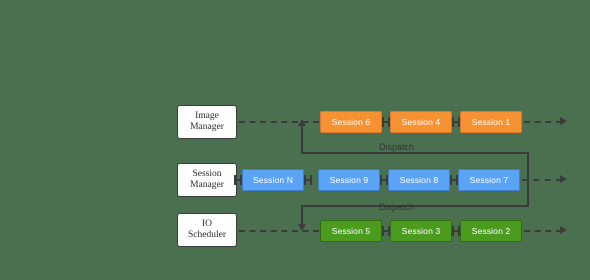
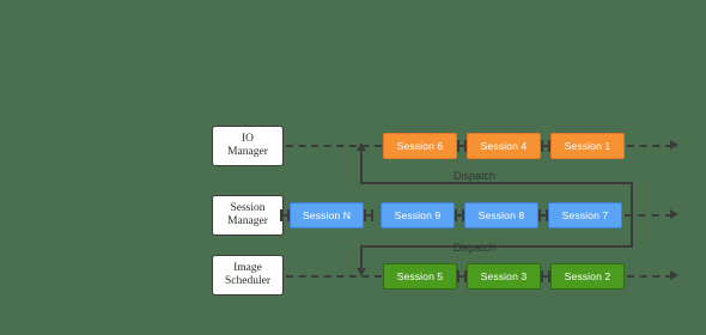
- Image
+ IO
  Manager
  Session 6
  Session 4
  Session 1
  Session
  Manager
  Session N
  Session 9
  Session 8
  Session 7
- IO
+ Image
  Scheduler
  Session 5
  Session 3
  Session 2
  Dispatch
  Dispatch
